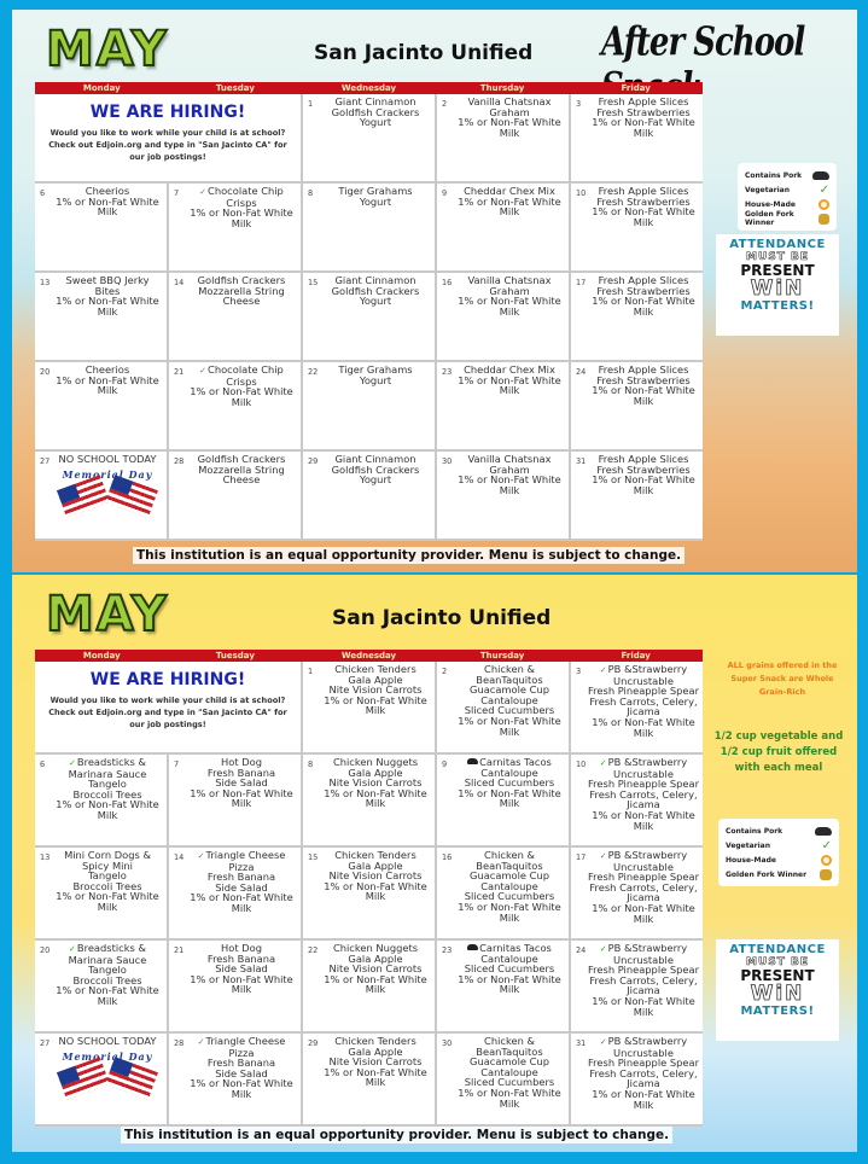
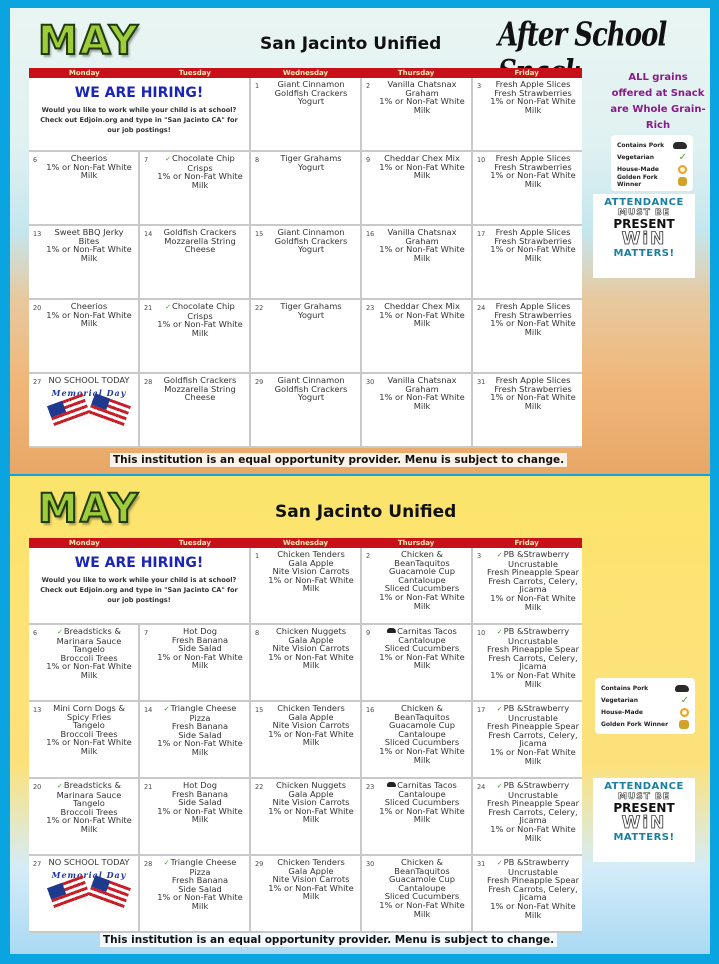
  MAY
  San Jacinto Unified
  Monday
  Tuesday
  Wednesday
  Thursday
  Friday
  WE ARE HIRING!
  Would you like to work while your child is at school? Check out Edjoin.org and type in "San Jacinto CA" for our job postings!
  1
  Giant Cinnamon Goldfish Crackers
  Yogurt
  2
  Vanilla Chatsnax Graham
  1% or Non-Fat White Milk
  3
  Fresh Apple Slices
  Fresh Strawberries
  1% or Non-Fat White Milk
  6
  Cheerios
  1% or Non-Fat White Milk
  7
  ✓ Chocolate Chip Crisps
  1% or Non-Fat White Milk
  8
  Tiger Grahams
  Yogurt
  9
  Cheddar Chex Mix
  1% or Non-Fat White Milk
  10
  Fresh Apple Slices
  Fresh Strawberries
  1% or Non-Fat White Milk
  13
  Sweet BBQ Jerky Bites
  1% or Non-Fat White Milk
  14
  Goldfish Crackers
  Mozzarella String Cheese
  15
  Giant Cinnamon Goldfish Crackers
  Yogurt
  16
  Vanilla Chatsnax Graham
  1% or Non-Fat White Milk
  17
  Fresh Apple Slices
  Fresh Strawberries
  1% or Non-Fat White Milk
  20
  Cheerios
  1% or Non-Fat White Milk
  21
  ✓ Chocolate Chip Crisps
  1% or Non-Fat White Milk
  22
  Tiger Grahams
  Yogurt
  23
  Cheddar Chex Mix
  1% or Non-Fat White Milk
  24
  Fresh Apple Slices
  Fresh Strawberries
  1% or Non-Fat White Milk
  27
  NO SCHOOL TODAY
  Memoril Day
  28
  Goldfish Crackers
  Mozzarella String Cheese
  29
  Giant Cinnamon Goldfish Crackers
  Yogurt
  30
  Vanilla Chatsnax Graham
  1% or Non-Fat White Milk
  31
  Fresh Apple Slices
  Fresh Strawberries
  1% or Non-Fat White Milk
+ ALL grains offered at Snack are Whole Grain-Rich
  ✓
  ATTENDANCE
  MUST BE
  PRESENT
  WiN
  MATTERS!
  This institution is an equal opportunity provider. Menu is subject to change.
  MAY
  San Jacinto Unified
  Monday
  Tuesday
  Wednesday
  Thursday
  Friday
  WE ARE HIRING!
  Would you like to work while your child is at school? Check out Edjoin.org and type in "San Jacinto CA" for our job postings!
  1
  Chicken Tenders
  Gala Apple
  Nite Vision Carrots
  1% or Non-Fat White Milk
  2
  Chicken & BeanTaquitos
  Guacamole Cup
  Cantaloupe
  Sliced Cucumbers
  1% or Non-Fat White Milk
  3
  ✓ PB &Strawberry Uncrustable
  Fresh Pineapple Spear
  Fresh Carrots, Celery, Jicama
  1% or Non-Fat White Milk
  6
  ✓ Breadsticks & Marinara Sauce
  Tangelo
  Broccoli Trees
  1% or Non-Fat White Milk
  7
  Hot Dog
  Fresh Banana
  Side Salad
  1% or Non-Fat White Milk
  8
  Chicken Nuggets
  Gala Apple
  Nite Vision Carrots
  1% or Non-Fat White Milk
  9
  Carnitas Tacos
  Cantaloupe
  Sliced Cucumbers
  1% or Non-Fat White Milk
  10
  ✓ PB &Strawberry Uncrustable
  Fresh Pineapple Spear
  Fresh Carrots, Celery, Jicama
  1% or Non-Fat White Milk
  13
- Mini Corn Dogs & Spicy Mini
+ Mini Corn Dogs & Spicy Fries
  Tangelo
  Broccoli Trees
  1% or Non-Fat White Milk
  14
  ✓ Triangle Cheese Pizza
  Fresh Banana
  Side Salad
  1% or Non-Fat White Milk
  15
  Chicken Tenders
  Gala Apple
  Nite Vision Carrots
  1% or Non-Fat White Milk
  16
  Chicken & BeanTaquitos
  Guacamole Cup
  Cantaloupe
  Sliced Cucumbers
  1% or Non-Fat White Milk
  17
  ✓ PB &Strawberry Uncrustable
  Fresh Pineapple Spear
  Fresh Carrots, Celery, Jicama
  1% or Non-Fat White Milk
  20
  ✓ Breadsticks & Marinara Sauce
  Tangelo
  Broccoli Trees
  1% or Non-Fat White Milk
  21
  Hot Dog
  Fresh Banana
  Side Salad
  1% or Non-Fat White Milk
  22
  Chicken Nuggets
  Gala Apple
  Nite Vision Carrots
  1% or Non-Fat White Milk
  23
  Carnitas Tacos
  Cantaloupe
  Sliced Cucumbers
  1% or Non-Fat White Milk
  24
  ✓ PB &Strawberry Uncrustable
  Fresh Pineapple Spear
  Fresh Carrots, Celery, Jicama
  1% or Non-Fat White Milk
  27
  NO SCHOOL TODAY
  Memoril Day
  28
  ✓ Triangle Cheese Pizza
  Fresh Banana
  Side Salad
  1% or Non-Fat White Milk
  29
  Chicken Tenders
  Gala Apple
  Nite Vision Carrots
  1% or Non-Fat White Milk
  30
  Chicken & BeanTaquitos
  Guacamole Cup
  Cantaloupe
  Sliced Cucumbers
  1% or Non-Fat White Milk
  31
  ✓ PB &Strawberry Uncrustable
  Fresh Pineapple Spear
  Fresh Carrots, Celery, Jicama
  1% or Non-Fat White Milk
- ALL grains offered in the Super Snack are Whole Grain-Rich
- 1/2 cup vegetable and 1/2 cup fruit offered with each meal
  ✓
  ATTENDANCE
  MUST BE
  PRESENT
  WiN
  MATTERS!
  This institution is an equal opportunity provider. Menu is subject to change.
